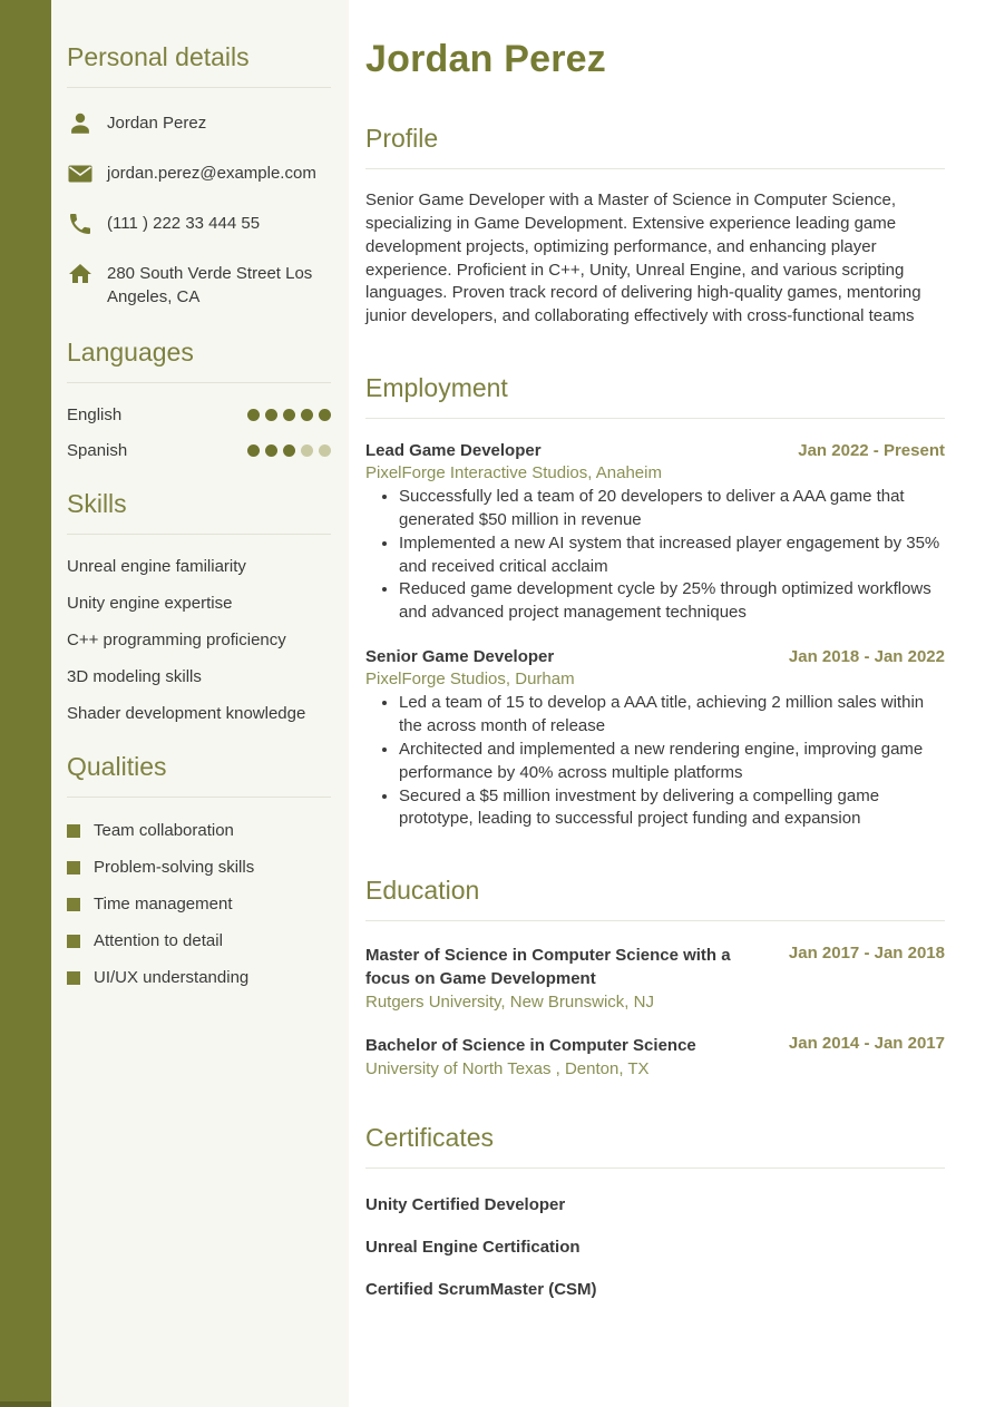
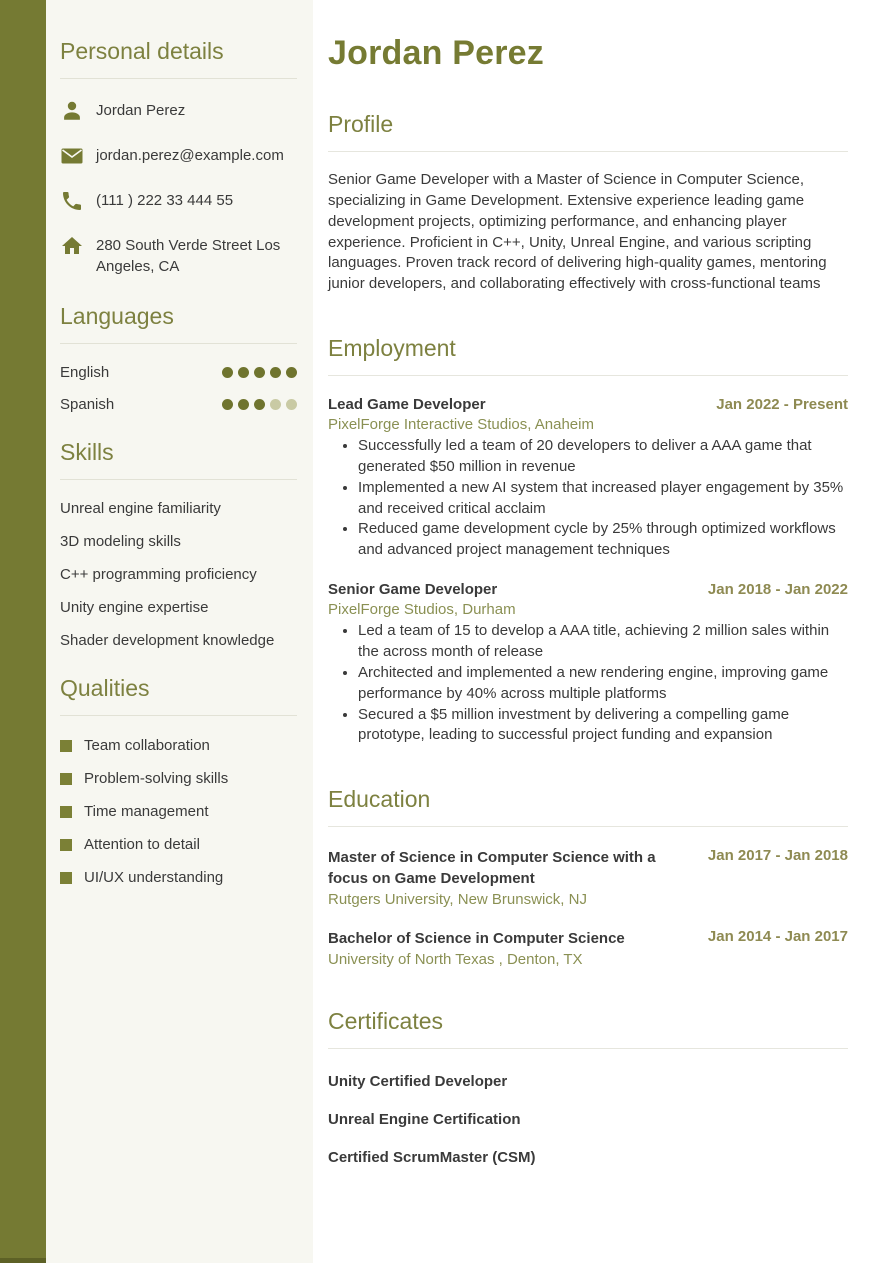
  Personal details
  Jordan Perez
  jordan.perez@example.com
  (111 ) 222 33 444 55
  280 South Verde Street Los Angeles, CA
  Languages
  English
  Spanish
  Skills
  Unreal engine familiarity
- Unity engine expertise
+ 3D modeling skills
  C++ programming proficiency
- 3D modeling skills
+ Unity engine expertise
  Shader development knowledge
  Qualities
  Team collaboration
  Problem-solving skills
  Time management
  Attention to detail
  UI/UX understanding
  Jordan Perez
  Profile
  Senior Game Developer with a Master of Science in Computer Science, specializing in Game Development. Extensive experience leading game development projects, optimizing performance, and enhancing player experience. Proficient in C++, Unity, Unreal Engine, and various scripting languages. Proven track record of delivering high-quality games, mentoring junior developers, and collaborating effectively with cross-functional teams
  Employment
  Lead Game Developer
  Jan 2022 - Present
  PixelForge Interactive Studios, Anaheim
  Successfully led a team of 20 developers to deliver a AAA game that generated $50 million in revenue
  Implemented a new AI system that increased player engagement by 35% and received critical acclaim
  Reduced game development cycle by 25% through optimized workflows and advanced project management techniques
  Senior Game Developer
  Jan 2018 - Jan 2022
  PixelForge Studios, Durham
  Led a team of 15 to develop a AAA title, achieving 2 million sales within the across month of release
  Architected and implemented a new rendering engine, improving game performance by 40% across multiple platforms
  Secured a $5 million investment by delivering a compelling game prototype, leading to successful project funding and expansion
  Education
  Master of Science in Computer Science with a focus on Game Development
  Rutgers University, New Brunswick, NJ
  Jan 2017 - Jan 2018
  Bachelor of Science in Computer Science
  University of North Texas , Denton, TX
  Jan 2014 - Jan 2017
  Certificates
  Unity Certified Developer
  Unreal Engine Certification
  Certified ScrumMaster (CSM)
